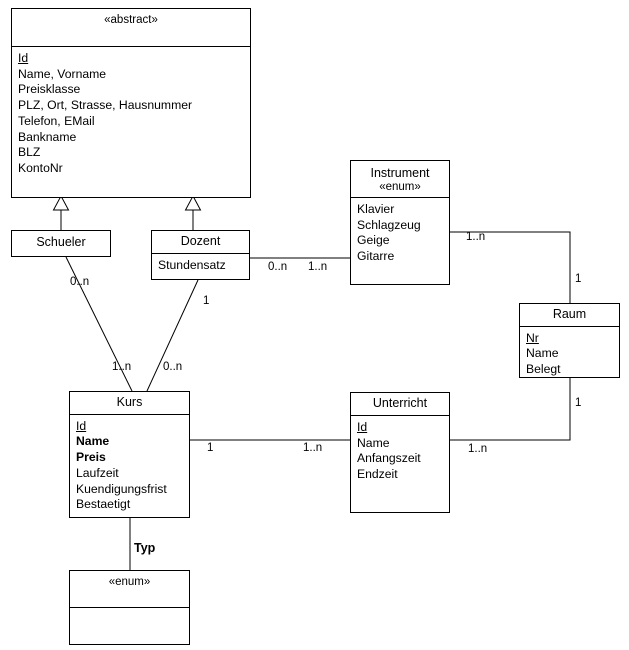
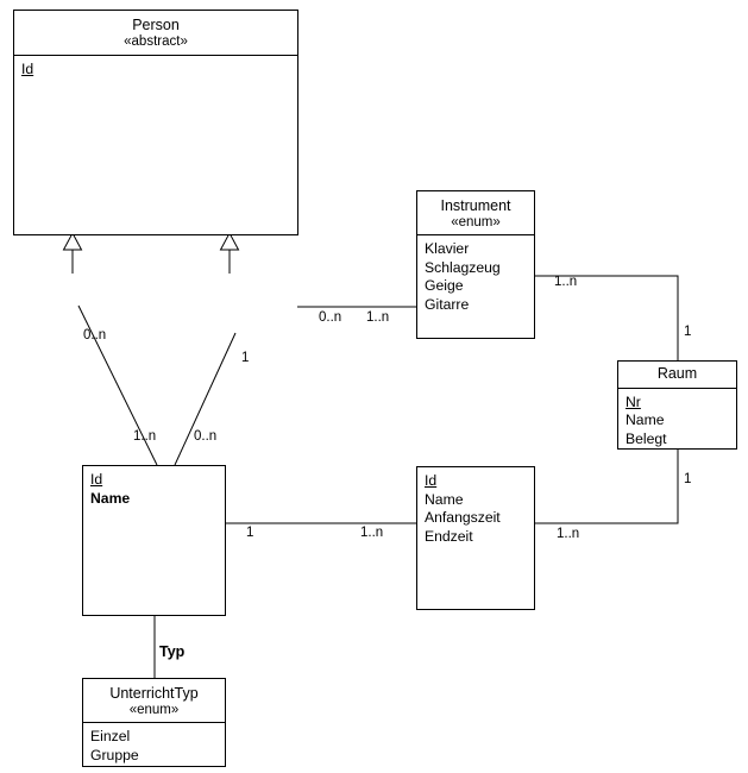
+ Person
  «abstract»
  Id
- Name, Vorname
- Preisklasse
- PLZ, Ort, Strasse, Hausnummer
- Telefon, EMail
- Bankname
- BLZ
- KontoNr
- Schueler
- Dozent
- Stundensatz
  Instrument
  «enum»
  Klavier
  Schlagzeug
  Geige
  Gitarre
  Raum
  Nr
  Name
  Belegt
- Kurs
  Id
  Name
- Preis
- Laufzeit
- Kuendigungsfrist
- Bestaetigt
- Unterricht
  Id
  Name
  Anfangszeit
  Endzeit
+ UnterrichtTyp
  «enum»
+ Einzel
+ Gruppe
  0..n
  1..n
  1
  0..n
  0..n
  1..n
  1..n
  1
  1
  1..n
  1
  1..n
  Typ
